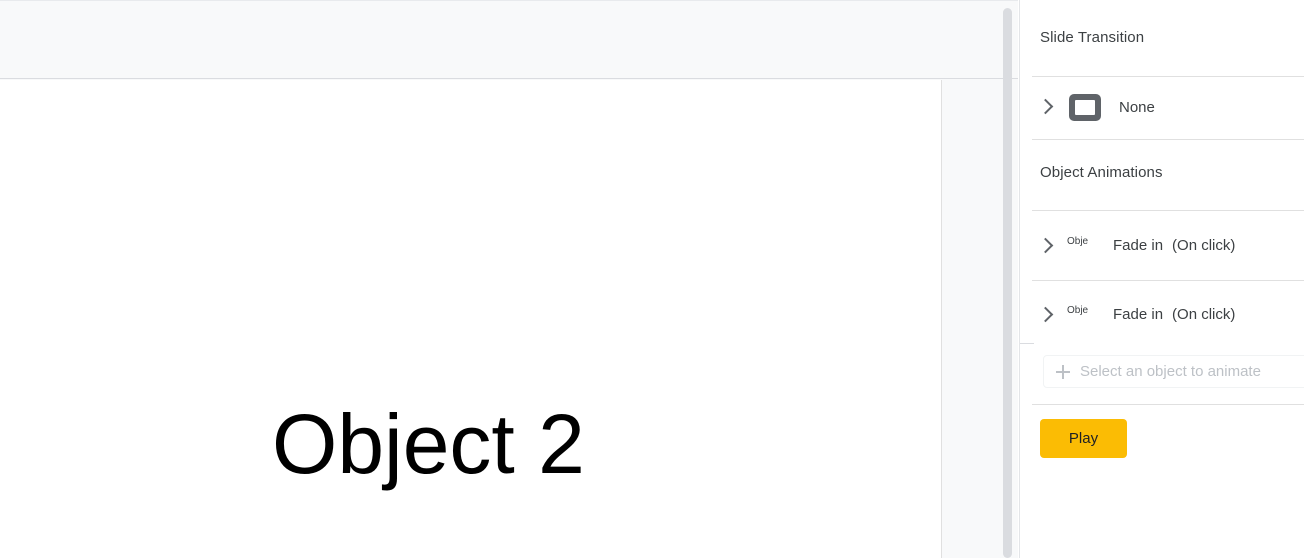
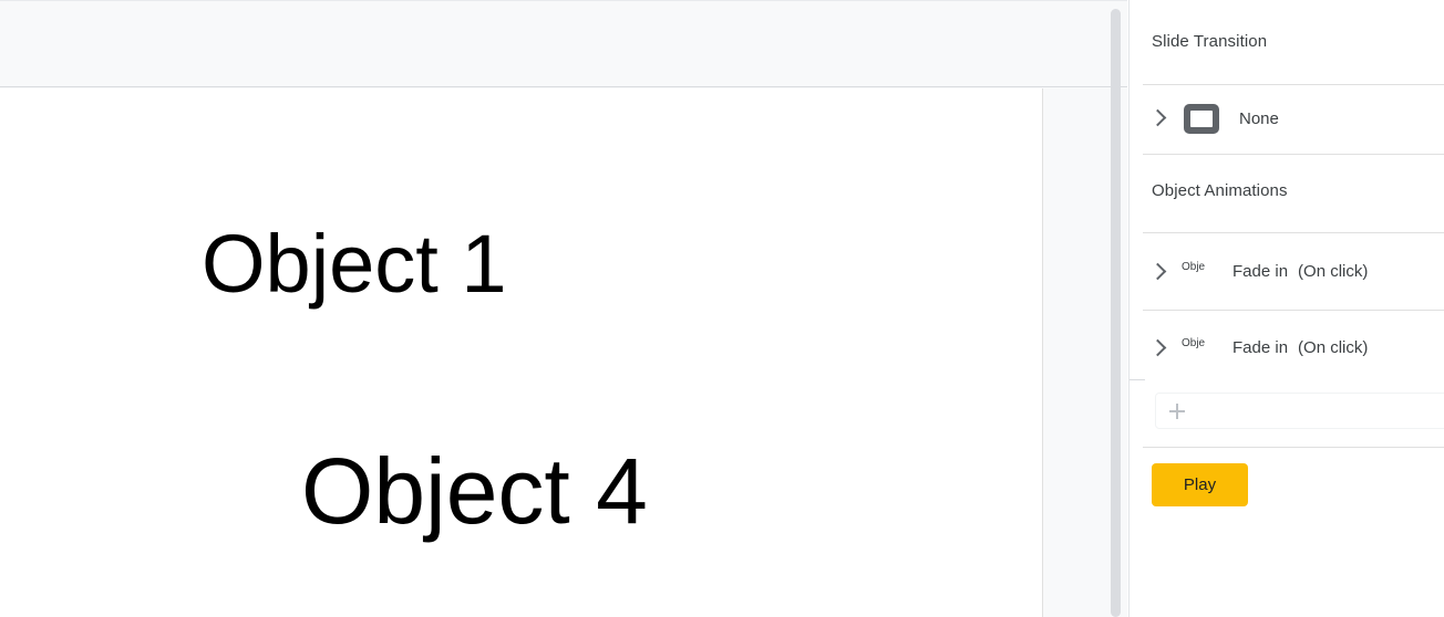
+ Object 1
- Object 2
+ Object 4
  Slide Transition
  None
  Object Animations
  Obje
  Fade in
  (On click)
  Obje
  Fade in
  (On click)
- Select an object to animate
  Play
